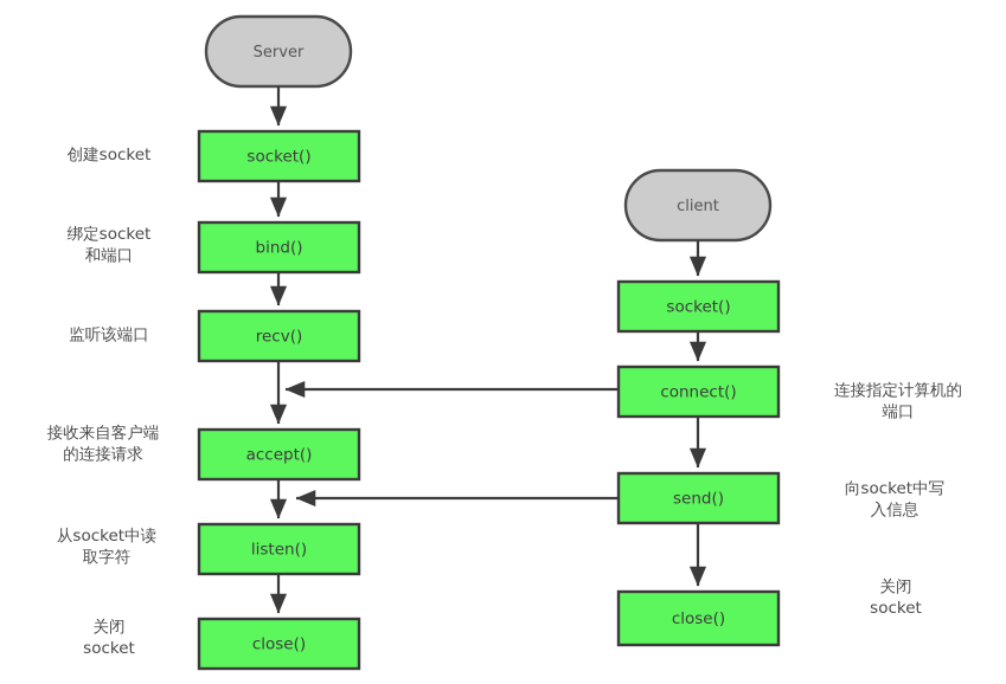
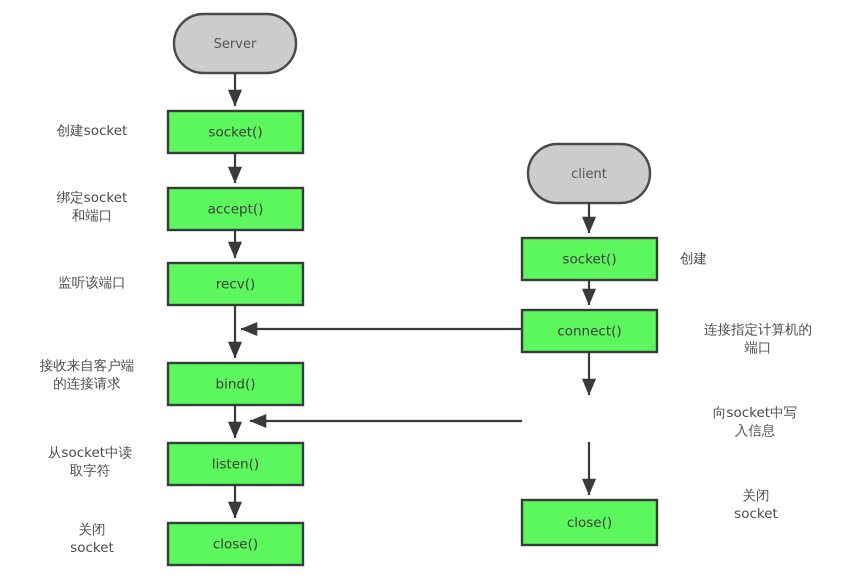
  Server
  socket()
- bind()
+ accept()
  recv()
- accept()
+ bind()
  listen()
  close()
  client
  socket()
  connect()
- send()
  close()
  创建socket
  绑定socket
  和端口
  监听该端口
  接收来自客户端
  的连接请求
  从socket中读
  取字符
  关闭
  socket
+ 创建
  连接指定计算机的
  端口
  向socket中写
  入信息
  关闭
  socket
